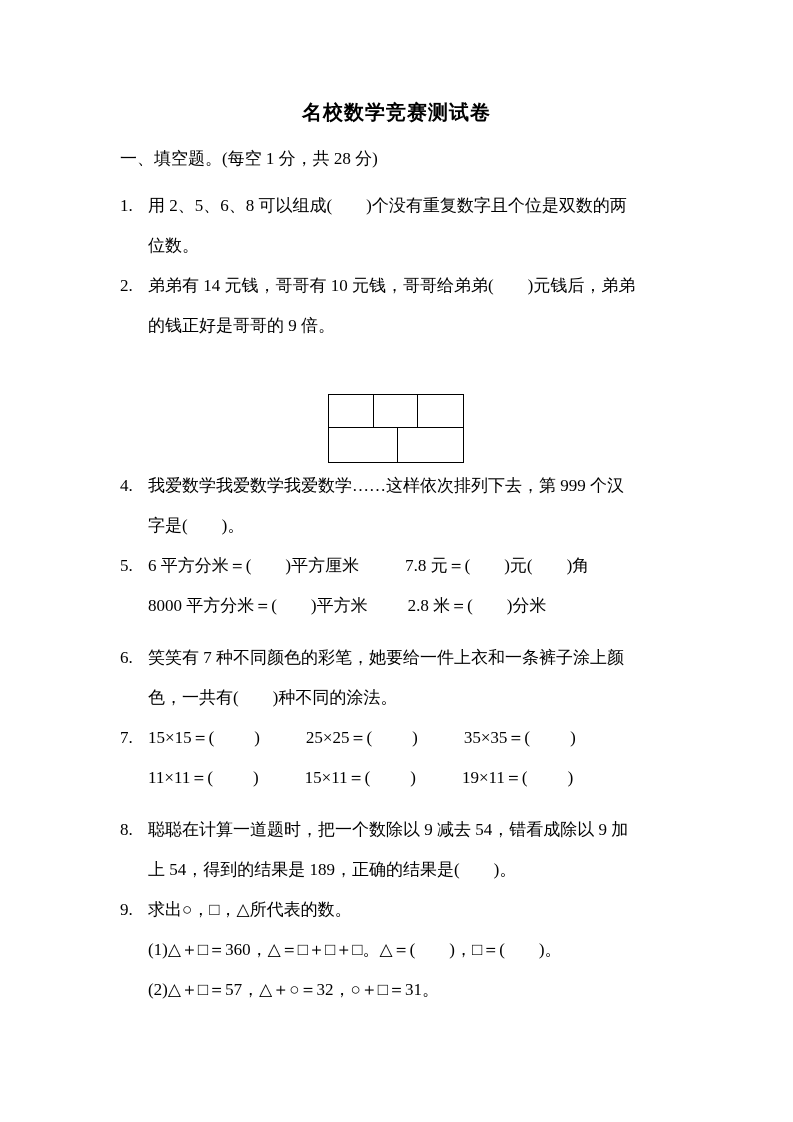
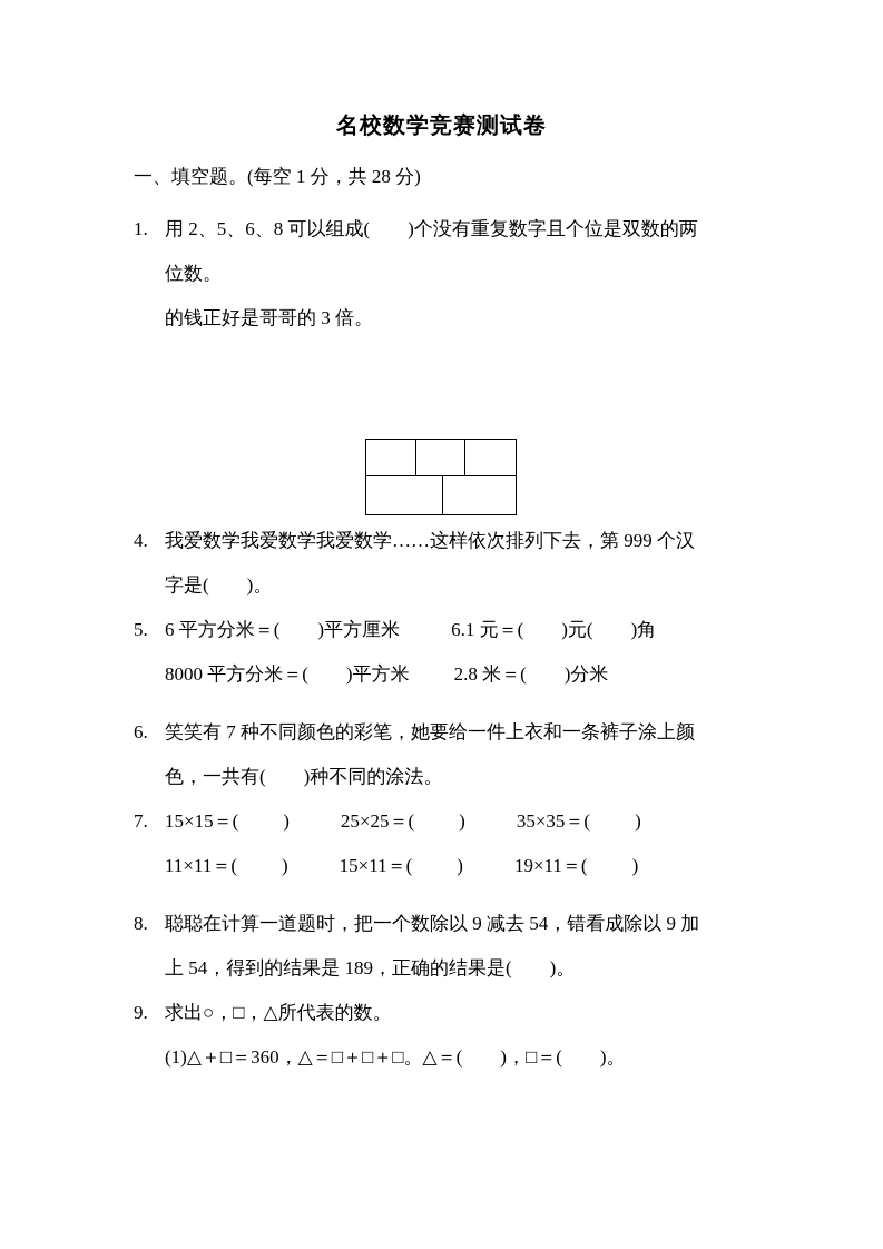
  名校数学竞赛测试卷
  一、填空题。(每空 1 分，共 28 分)
  1. 用 2、5、6、8 可以组成( )个没有重复数字且个位是双数的两
  位数。
- 2. 弟弟有 14 元钱，哥哥有 10 元钱，哥哥给弟弟( )元钱后，弟弟
- 的钱正好是哥哥的 9 倍。
+ 的钱正好是哥哥的 3 倍。
  4. 我爱数学我爱数学我爱数学……这样依次排列下去，第 999 个汉
  字是( )。
- 5. 6 平方分米＝( )平方厘米 7.8 元＝( )元( )角
+ 5. 6 平方分米＝( )平方厘米 6.1 元＝( )元( )角
  8000 平方分米＝( )平方米 2.8 米＝( )分米
  6. 笑笑有 7 种不同颜色的彩笔，她要给一件上衣和一条裤子涂上颜
  色，一共有( )种不同的涂法。
  7. 15×15＝( ) 25×25＝( ) 35×35＝( )
  11×11＝( ) 15×11＝( ) 19×11＝( )
  8. 聪聪在计算一道题时，把一个数除以 9 减去 54，错看成除以 9 加
  上 54，得到的结果是 189，正确的结果是( )。
  9. 求出○，□，△所代表的数。
  (1)△＋□＝360，△＝□＋□＋□。△＝( )，□＝( )。
- (2)△＋□＝57，△＋○＝32，○＋□＝31。
